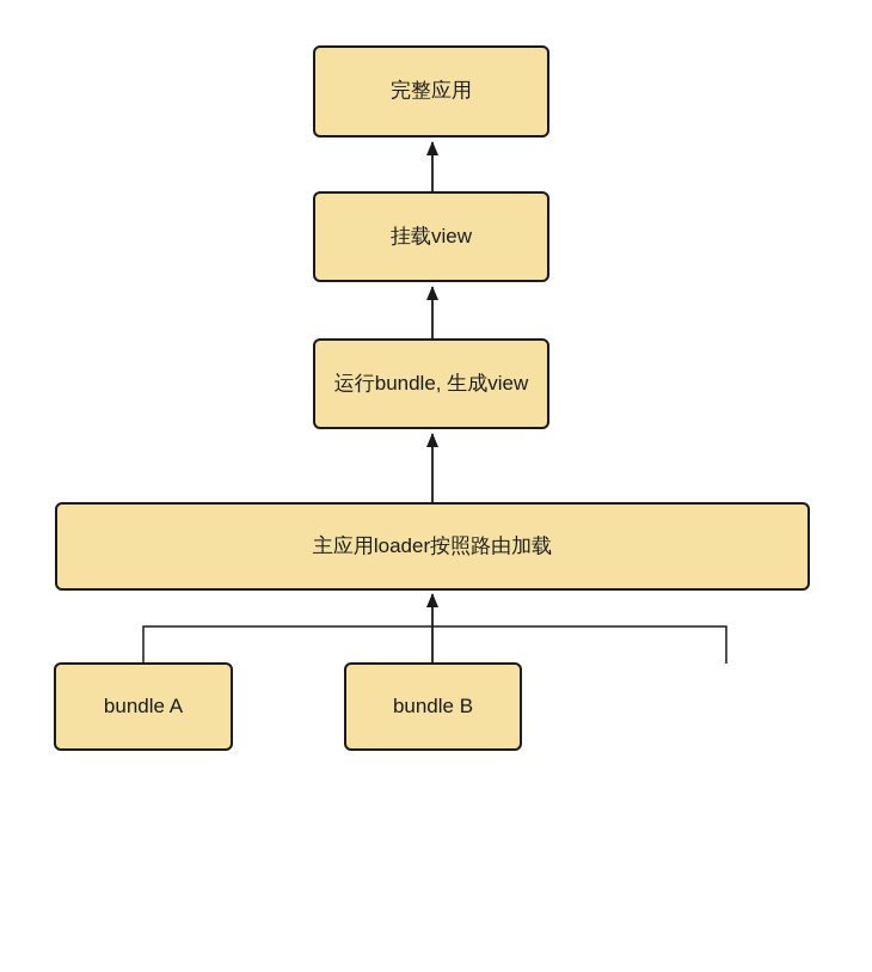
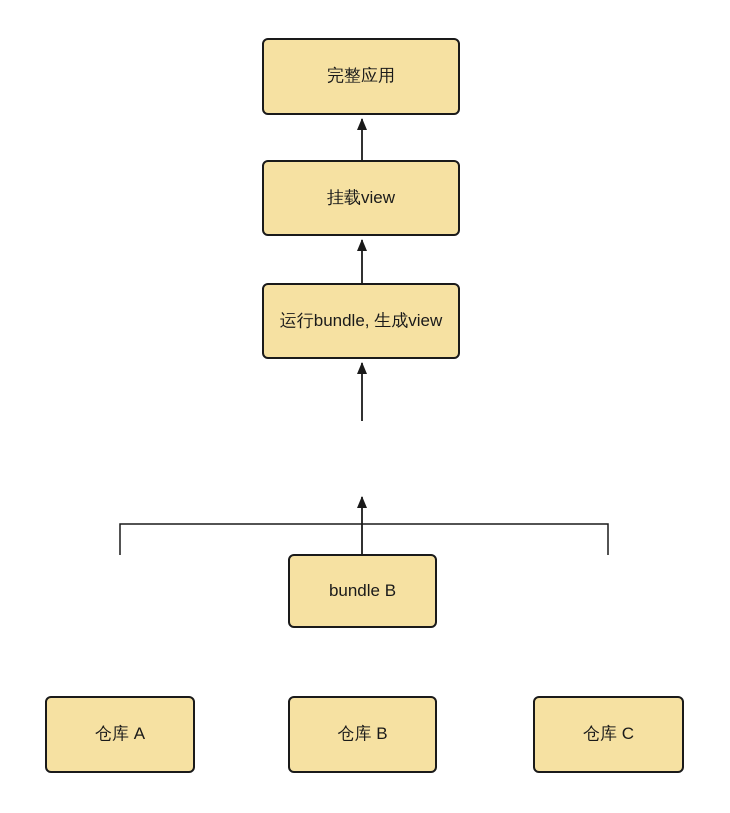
  完整应用
  挂载view
  运行bundle, 生成view
- 主应用loader按照路由加载
- bundle A
  bundle B
+ 仓库 A
+ 仓库 B
+ 仓库 C
